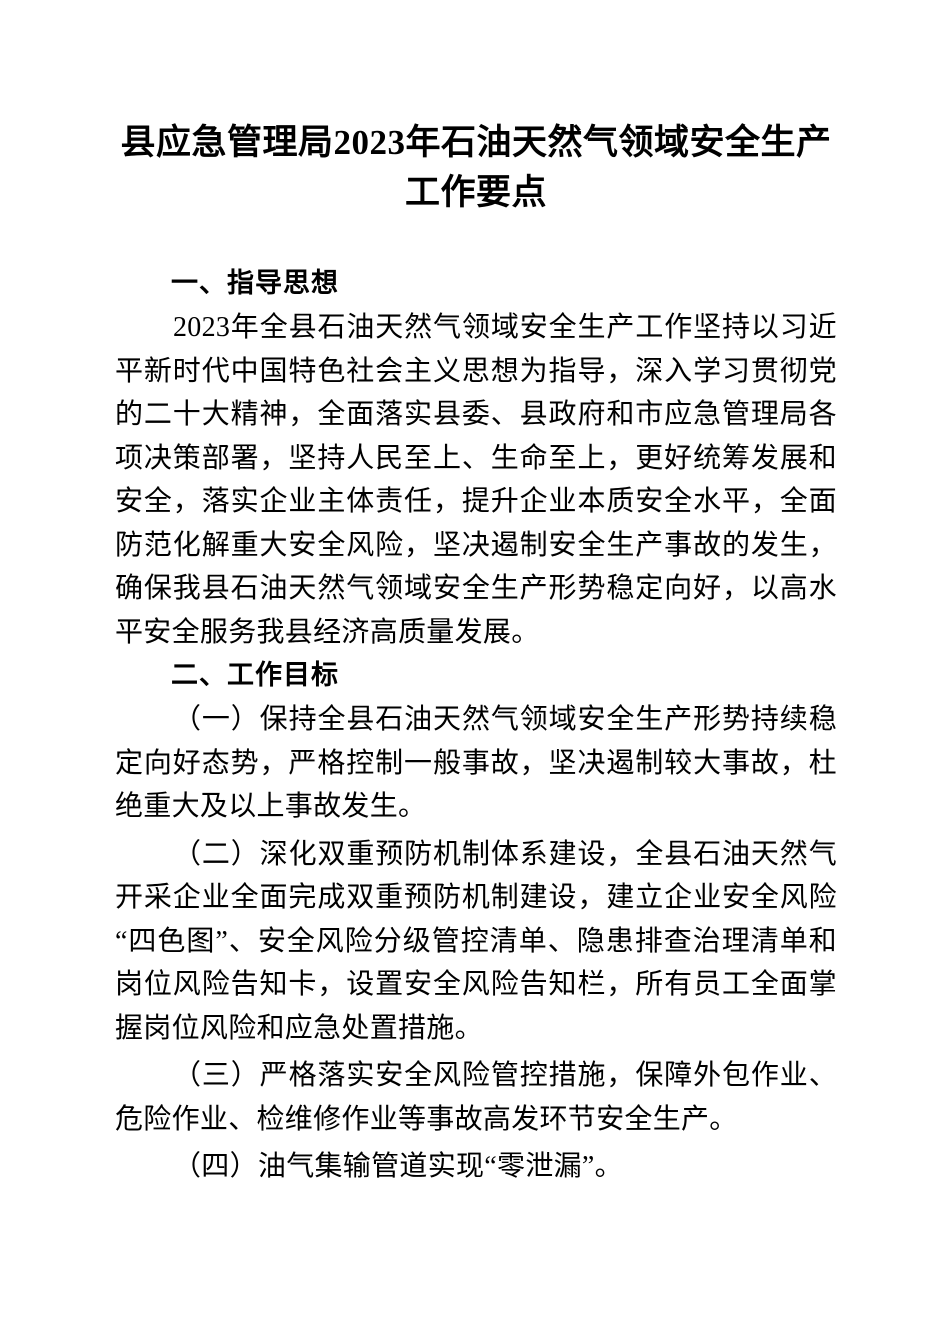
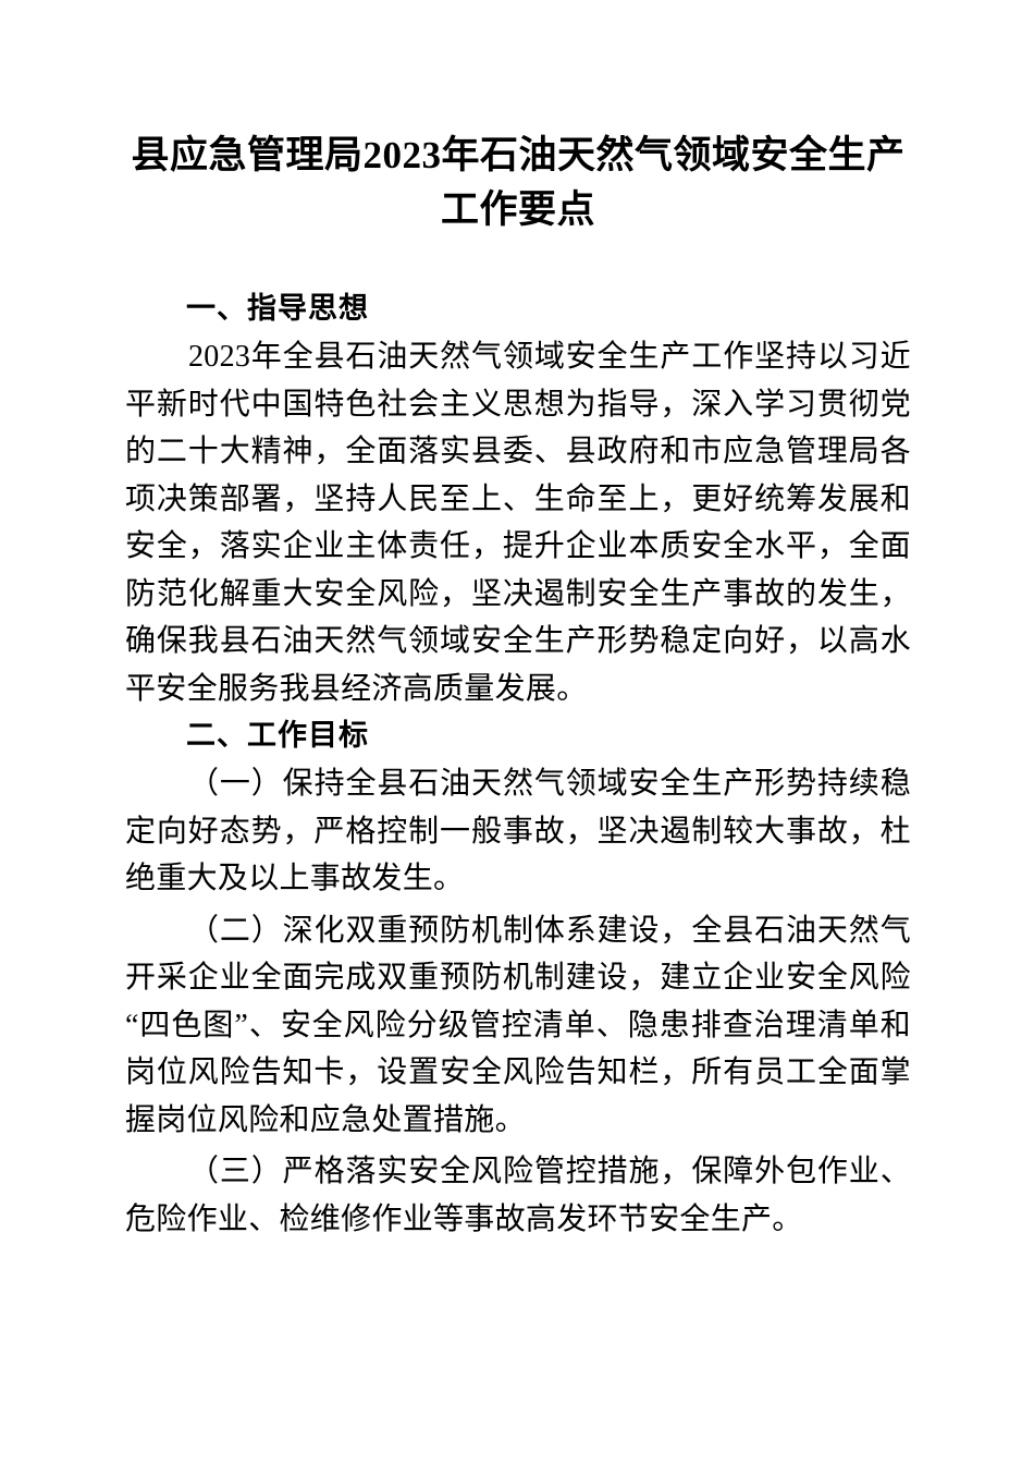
  县应急管理局2023年石油天然气领域安全生产工作要点
  一、指导思想
  2023年全县石油天然气领域安全生产工作坚持以习近平新时代中国特色社会主义思想为指导，深入学习贯彻党的二十大精神，全面落实县委、县政府和市应急管理局各项决策部署，坚持人民至上、生命至上，更好统筹发展和安全，落实企业主体责任，提升企业本质安全水平，全面防范化解重大安全风险，坚决遏制安全生产事故的发生，确保我县石油天然气领域安全生产形势稳定向好，以高水平安全服务我县经济高质量发展。
  二、工作目标
  （一）保持全县石油天然气领域安全生产形势持续稳定向好态势，严格控制一般事故，坚决遏制较大事故，杜绝重大及以上事故发生。
  （二）深化双重预防机制体系建设，全县石油天然气开采企业全面完成双重预防机制建设，建立企业安全风险“四色图”、安全风险分级管控清单、隐患排查治理清单和岗位风险告知卡，设置安全风险告知栏，所有员工全面掌握岗位风险和应急处置措施。
  （三）严格落实安全风险管控措施，保障外包作业、危险作业、检维修作业等事故高发环节安全生产。
- （四）油气集输管道实现“零泄漏”。
